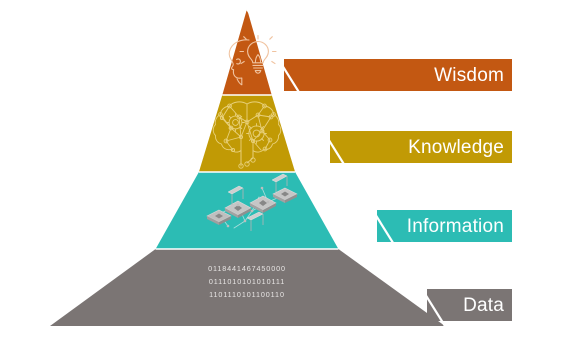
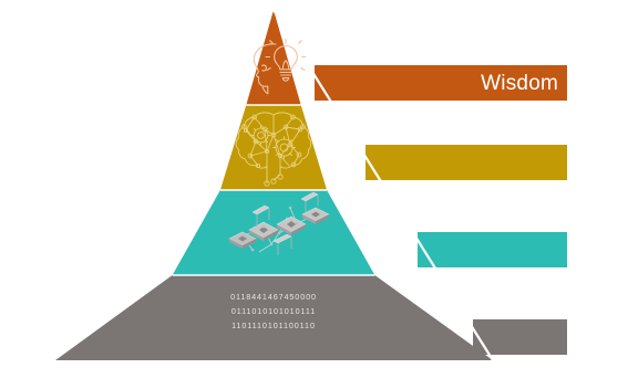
  Wisdom
- Knowledge
- Information
- Data
  0118441467450000
  0111010101010111
  1101110101100110
